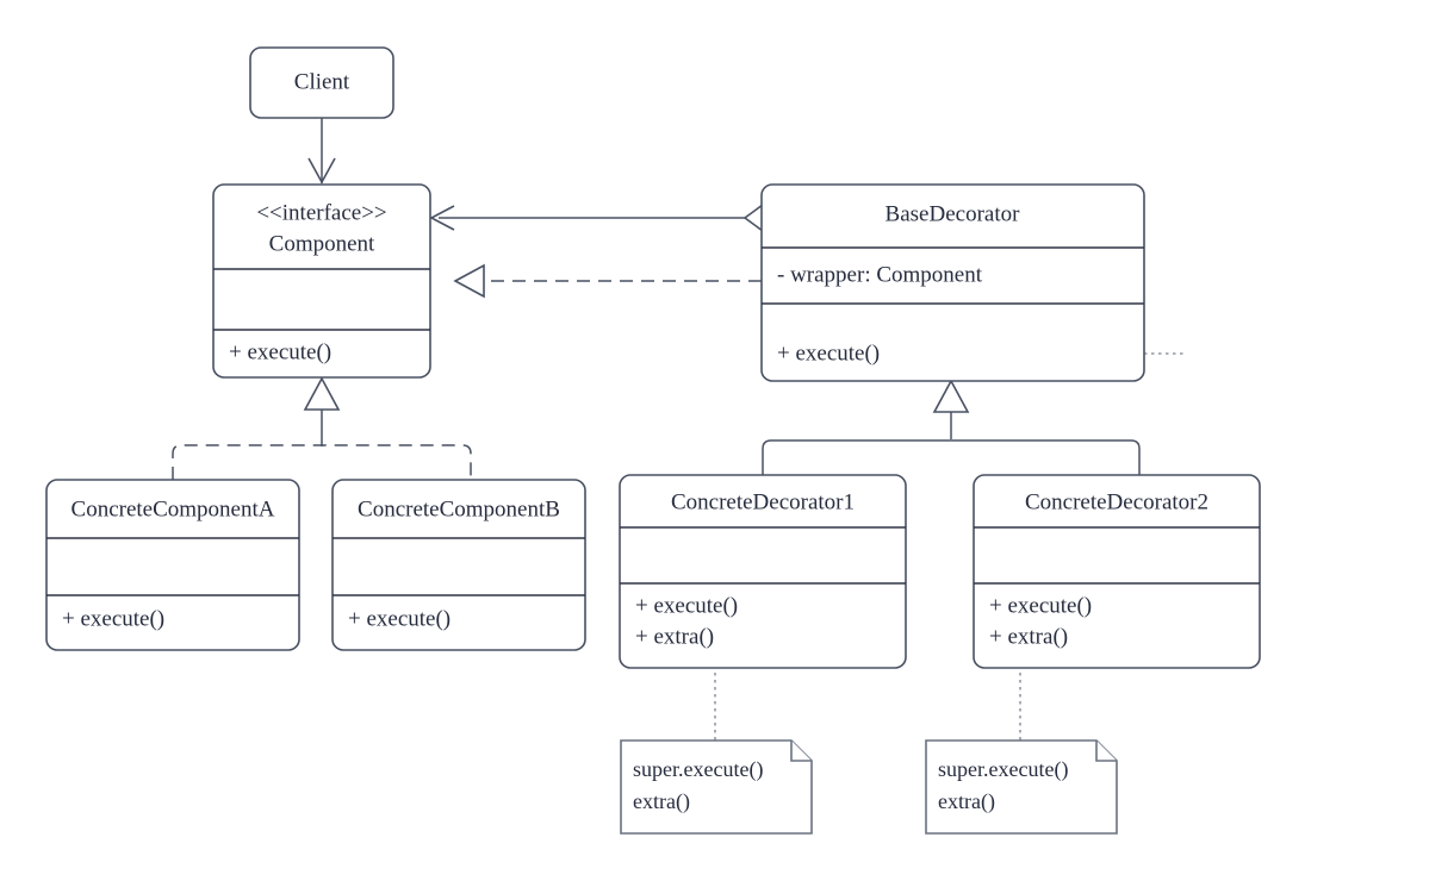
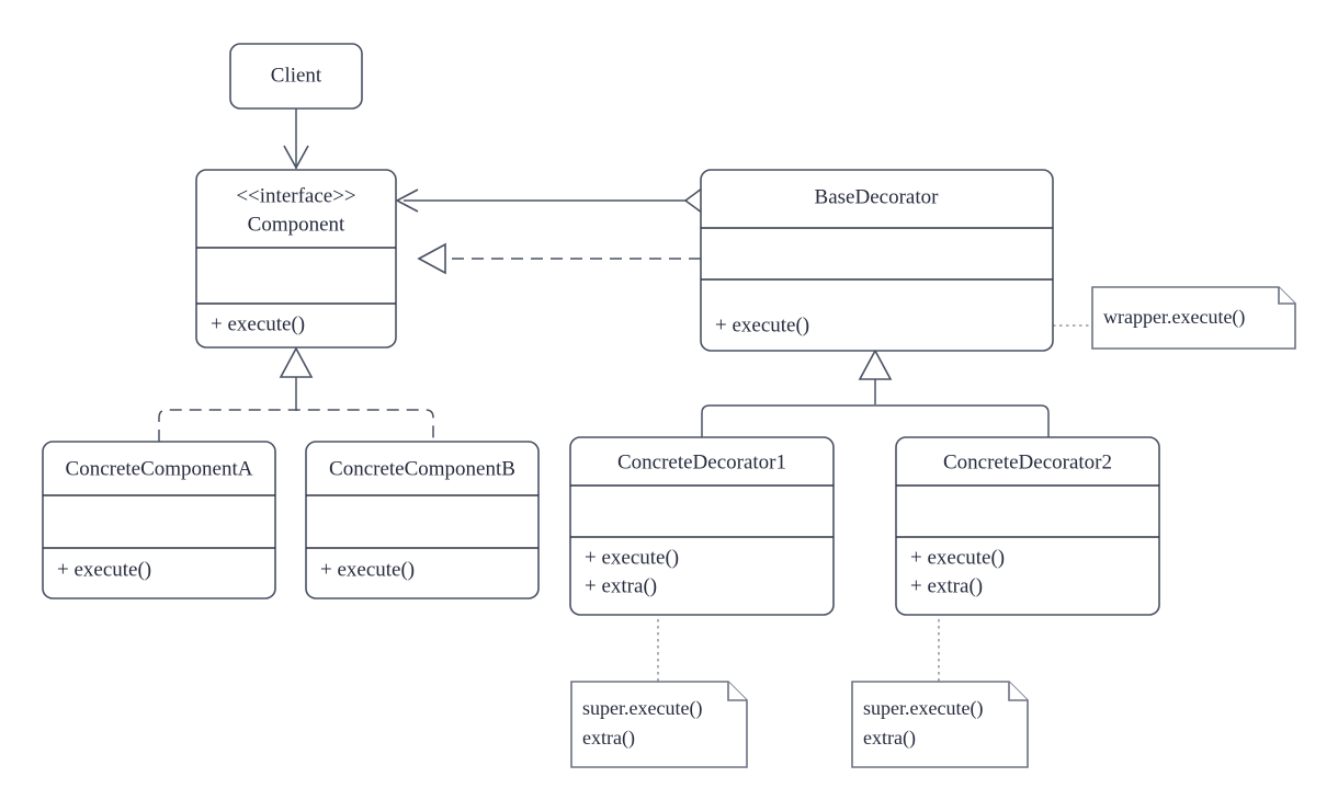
  Client
  <<interface>>
  Component
  + execute()
  BaseDecorator
- - wrapper: Component
  + execute()
+ wrapper.execute()
  ConcreteComponentA
  + execute()
  ConcreteComponentB
  + execute()
  ConcreteDecorator1
  + execute()
  + extra()
  ConcreteDecorator2
  + execute()
  + extra()
  super.execute()
  extra()
  super.execute()
  extra()
